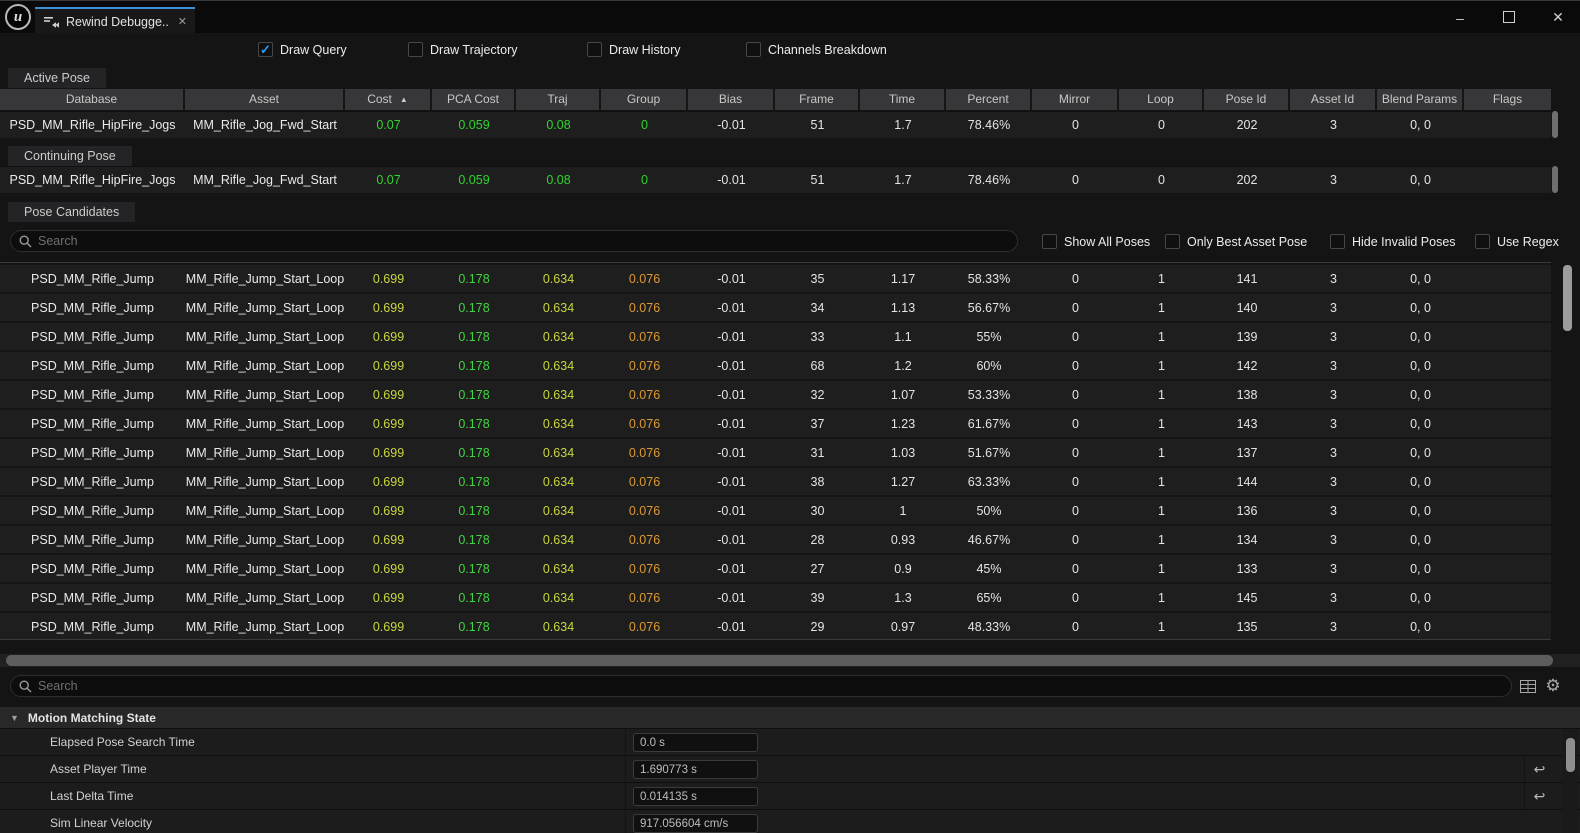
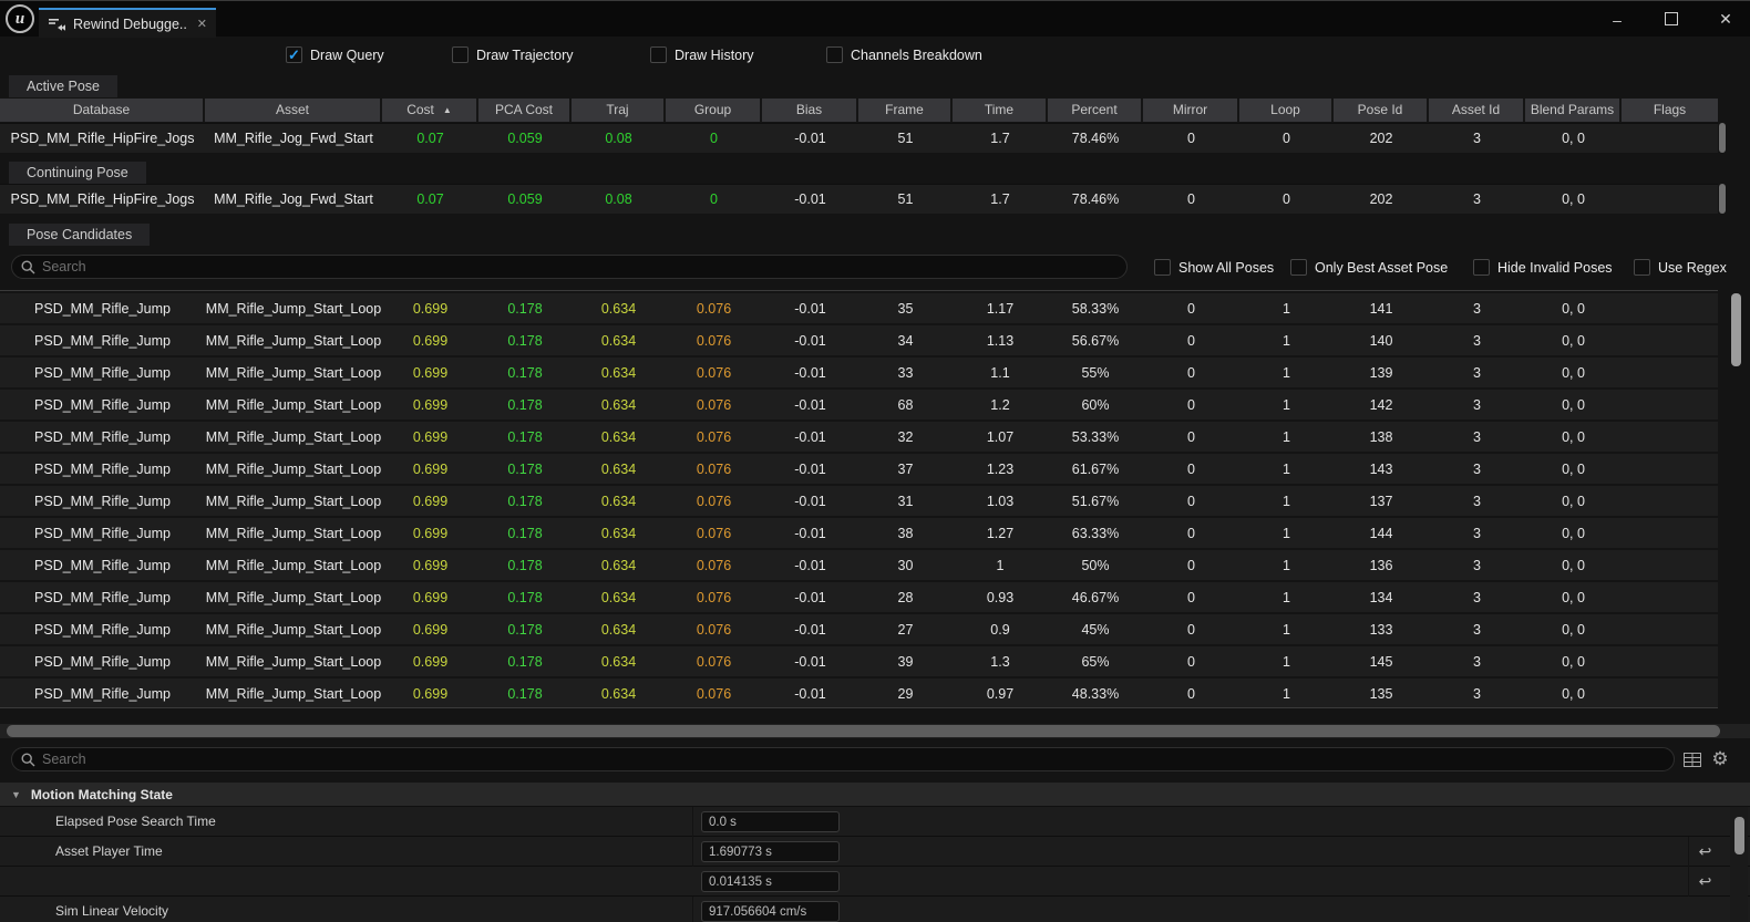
  u
  Rewind Debugge..
  ✕
  –
  ✕
  ✓
  Draw Query
  Draw Trajectory
  Draw History
  Channels Breakdown
  Active Pose
  Database
  Asset
  Cost ▲
  PCA Cost
  Traj
  Group
  Bias
  Frame
  Time
  Percent
  Mirror
  Loop
  Pose Id
  Asset Id
  Blend Params
  Flags
  PSD_MM_Rifle_HipFire_Jogs
  MM_Rifle_Jog_Fwd_Start
  0.07
  0.059
  0.08
  0
  -0.01
  51
  1.7
  78.46%
  0
  0
  202
  3
  0, 0
  Continuing Pose
  PSD_MM_Rifle_HipFire_Jogs
  MM_Rifle_Jog_Fwd_Start
  0.07
  0.059
  0.08
  0
  -0.01
  51
  1.7
  78.46%
  0
  0
  202
  3
  0, 0
  Pose Candidates
  Search
  Show All Poses
  Only Best Asset Pose
  Hide Invalid Poses
  Use Regex
  PSD_MM_Rifle_Jump
  MM_Rifle_Jump_Start_Loop
  0.699
  0.178
  0.634
  0.076
  -0.01
  35
  1.17
  58.33%
  0
  1
  141
  3
  0, 0
  PSD_MM_Rifle_Jump
  MM_Rifle_Jump_Start_Loop
  0.699
  0.178
  0.634
  0.076
  -0.01
  34
  1.13
  56.67%
  0
  1
  140
  3
  0, 0
  PSD_MM_Rifle_Jump
  MM_Rifle_Jump_Start_Loop
  0.699
  0.178
  0.634
  0.076
  -0.01
  33
  1.1
  55%
  0
  1
  139
  3
  0, 0
  PSD_MM_Rifle_Jump
  MM_Rifle_Jump_Start_Loop
  0.699
  0.178
  0.634
  0.076
  -0.01
  68
  1.2
  60%
  0
  1
  142
  3
  0, 0
  PSD_MM_Rifle_Jump
  MM_Rifle_Jump_Start_Loop
  0.699
  0.178
  0.634
  0.076
  -0.01
  32
  1.07
  53.33%
  0
  1
  138
  3
  0, 0
  PSD_MM_Rifle_Jump
  MM_Rifle_Jump_Start_Loop
  0.699
  0.178
  0.634
  0.076
  -0.01
  37
  1.23
  61.67%
  0
  1
  143
  3
  0, 0
  PSD_MM_Rifle_Jump
  MM_Rifle_Jump_Start_Loop
  0.699
  0.178
  0.634
  0.076
  -0.01
  31
  1.03
  51.67%
  0
  1
  137
  3
  0, 0
  PSD_MM_Rifle_Jump
  MM_Rifle_Jump_Start_Loop
  0.699
  0.178
  0.634
  0.076
  -0.01
  38
  1.27
  63.33%
  0
  1
  144
  3
  0, 0
  PSD_MM_Rifle_Jump
  MM_Rifle_Jump_Start_Loop
  0.699
  0.178
  0.634
  0.076
  -0.01
  30
  1
  50%
  0
  1
  136
  3
  0, 0
  PSD_MM_Rifle_Jump
  MM_Rifle_Jump_Start_Loop
  0.699
  0.178
  0.634
  0.076
  -0.01
  28
  0.93
  46.67%
  0
  1
  134
  3
  0, 0
  PSD_MM_Rifle_Jump
  MM_Rifle_Jump_Start_Loop
  0.699
  0.178
  0.634
  0.076
  -0.01
  27
  0.9
  45%
  0
  1
  133
  3
  0, 0
  PSD_MM_Rifle_Jump
  MM_Rifle_Jump_Start_Loop
  0.699
  0.178
  0.634
  0.076
  -0.01
  39
  1.3
  65%
  0
  1
  145
  3
  0, 0
  PSD_MM_Rifle_Jump
  MM_Rifle_Jump_Start_Loop
  0.699
  0.178
  0.634
  0.076
  -0.01
  29
  0.97
  48.33%
  0
  1
  135
  3
  0, 0
  Search
  ⚙
  ▼
  Motion Matching State
  Elapsed Pose Search Time
  0.0 s
  Asset Player Time
  1.690773 s
  ↩
- Last Delta Time
  0.014135 s
  ↩
  Sim Linear Velocity
  917.056604 cm/s
